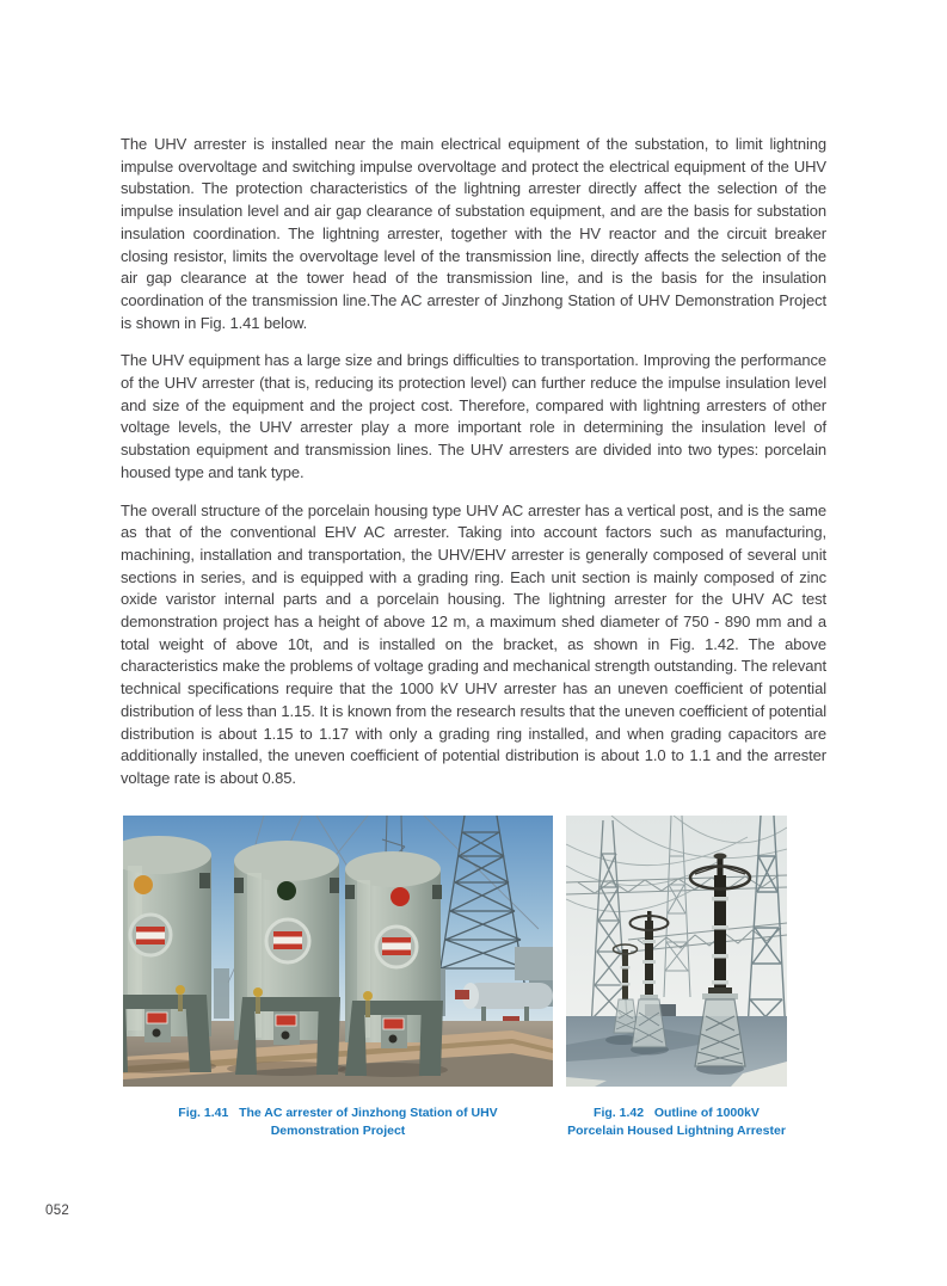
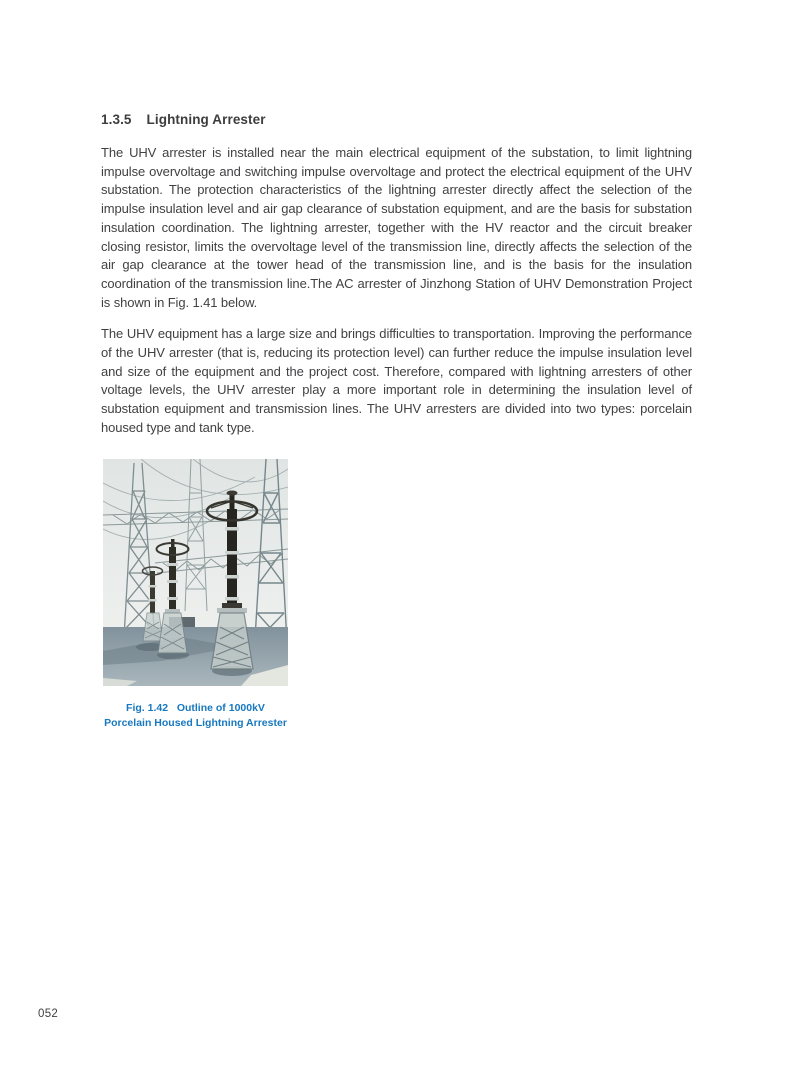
+ 1.3.5 Lightning Arrester
  The UHV arrester is installed near the main electrical equipment of the substation, to limit lightning impulse overvoltage and switching impulse overvoltage and protect the electrical equipment of the UHV substation. The protection characteristics of the lightning arrester directly affect the selection of the impulse insulation level and air gap clearance of substation equipment, and are the basis for substation insulation coordination. The lightning arrester, together with the HV reactor and the circuit breaker closing resistor, limits the overvoltage level of the transmission line, directly affects the selection of the air gap clearance at the tower head of the transmission line, and is the basis for the insulation coordination of the transmission line.The AC arrester of Jinzhong Station of UHV Demonstration Project is shown in Fig. 1.41 below.
  The UHV equipment has a large size and brings difficulties to transportation. Improving the performance of the UHV arrester (that is, reducing its protection level) can further reduce the impulse insulation level and size of the equipment and the project cost. Therefore, compared with lightning arresters of other voltage levels, the UHV arrester play a more important role in determining the insulation level of substation equipment and transmission lines. The UHV arresters are divided into two types: porcelain housed type and tank type.
- The overall structure of the porcelain housing type UHV AC arrester has a vertical post, and is the same as that of the conventional EHV AC arrester. Taking into account factors such as manufacturing, machining, installation and transportation, the UHV/EHV arrester is generally composed of several unit sections in series, and is equipped with a grading ring. Each unit section is mainly composed of zinc oxide varistor internal parts and a porcelain housing. The lightning arrester for the UHV AC test demonstration project has a height of above 12 m, a maximum shed diameter of 750 - 890 mm and a total weight of above 10t, and is installed on the bracket, as shown in Fig. 1.42. The above characteristics make the problems of voltage grading and mechanical strength outstanding. The relevant technical specifications require that the 1000 kV UHV arrester has an uneven coefficient of potential distribution of less than 1.15. It is known from the research results that the uneven coefficient of potential distribution is about 1.15 to 1.17 with only a grading ring installed, and when grading capacitors are additionally installed, the uneven coefficient of potential distribution is about 1.0 to 1.1 and the arrester voltage rate is about 0.85.
- Fig. 1.41 The AC arrester of Jinzhong Station of UHV
- Demonstration Project
  Fig. 1.42 Outline of 1000kV
  Porcelain Housed Lightning Arrester
  052
